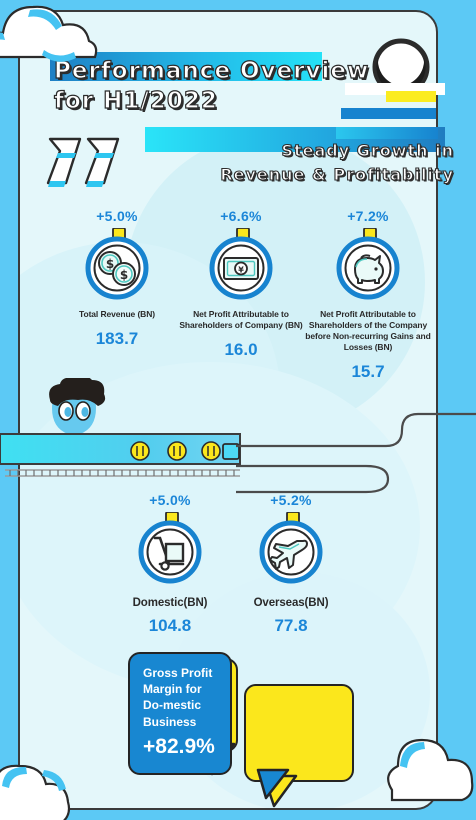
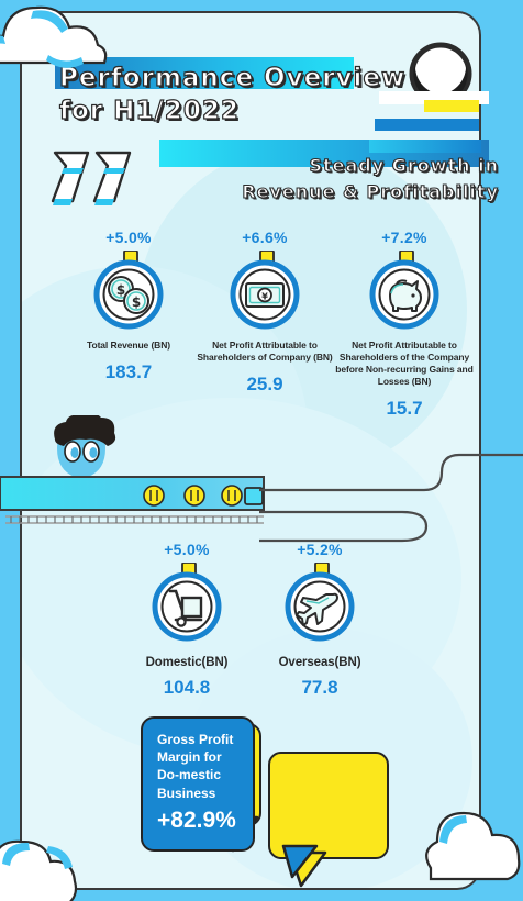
  Performance Overview
  for H1/2022
  Steady Growth in
  Revenue & Profitability
  +5.0%
  $
  $
  Total Revenue (BN)
  183.7
  +6.6%
  ¥
  Net Profit Attributable to Shareholders of Company (BN)
- 16.0
+ 25.9
  +7.2%
  Net Profit Attributable to Shareholders of the Company before Non-recurring Gains and Losses (BN)
  15.7
  +5.0%
  Domestic(BN)
  104.8
  +5.2%
  Overseas(BN)
  77.8
  Gross Profit Margin for Do-mestic Business
  +82.9%
